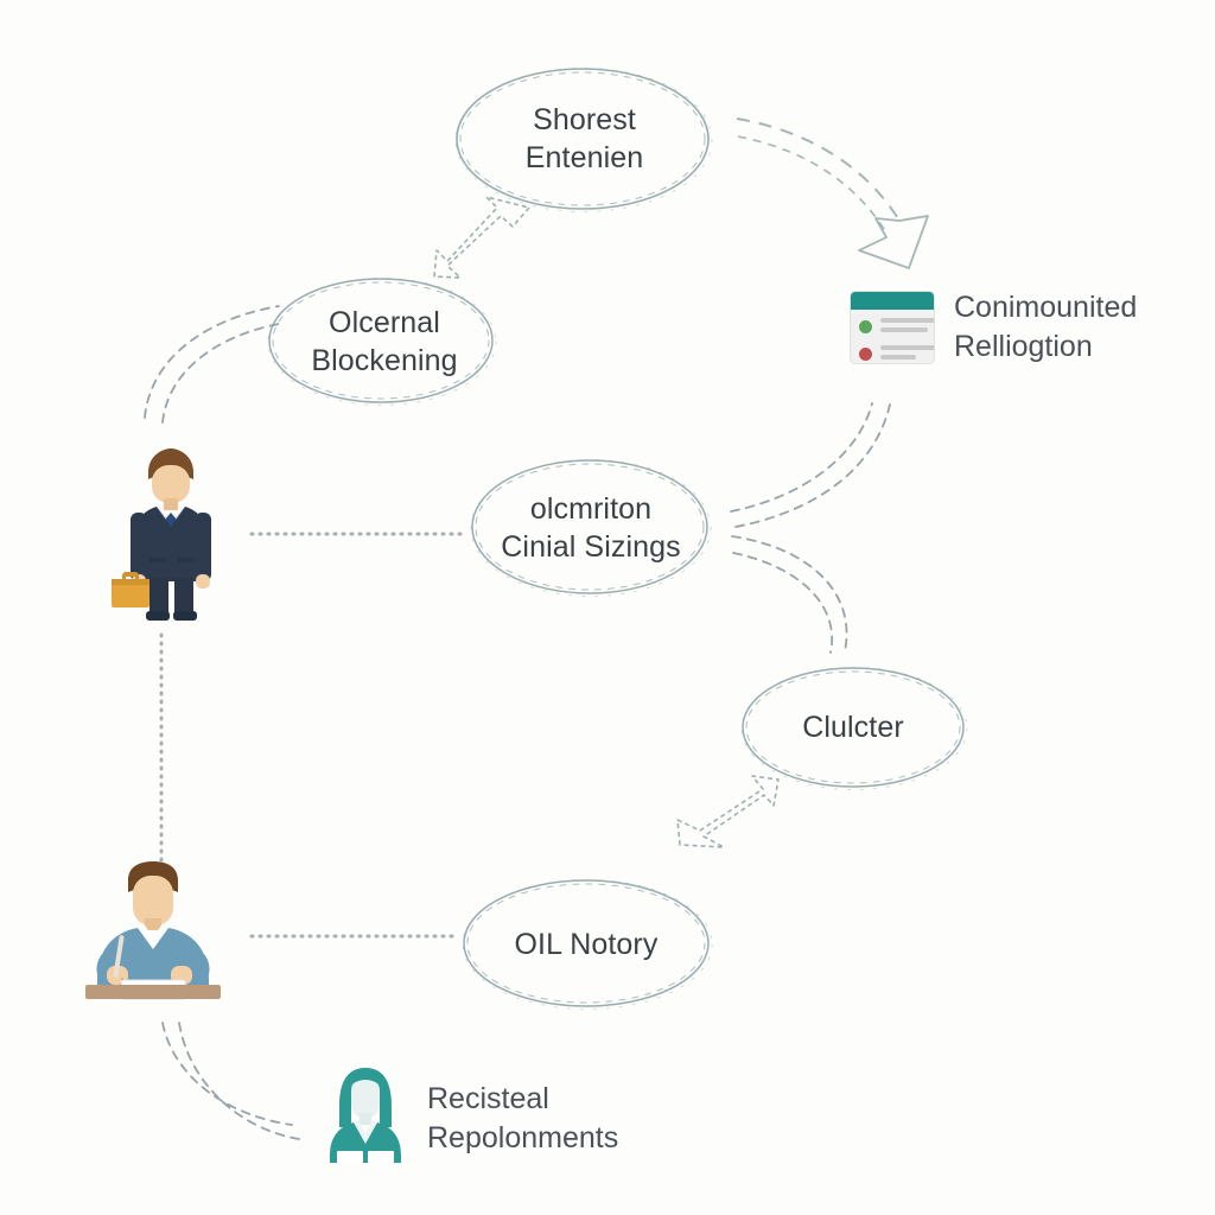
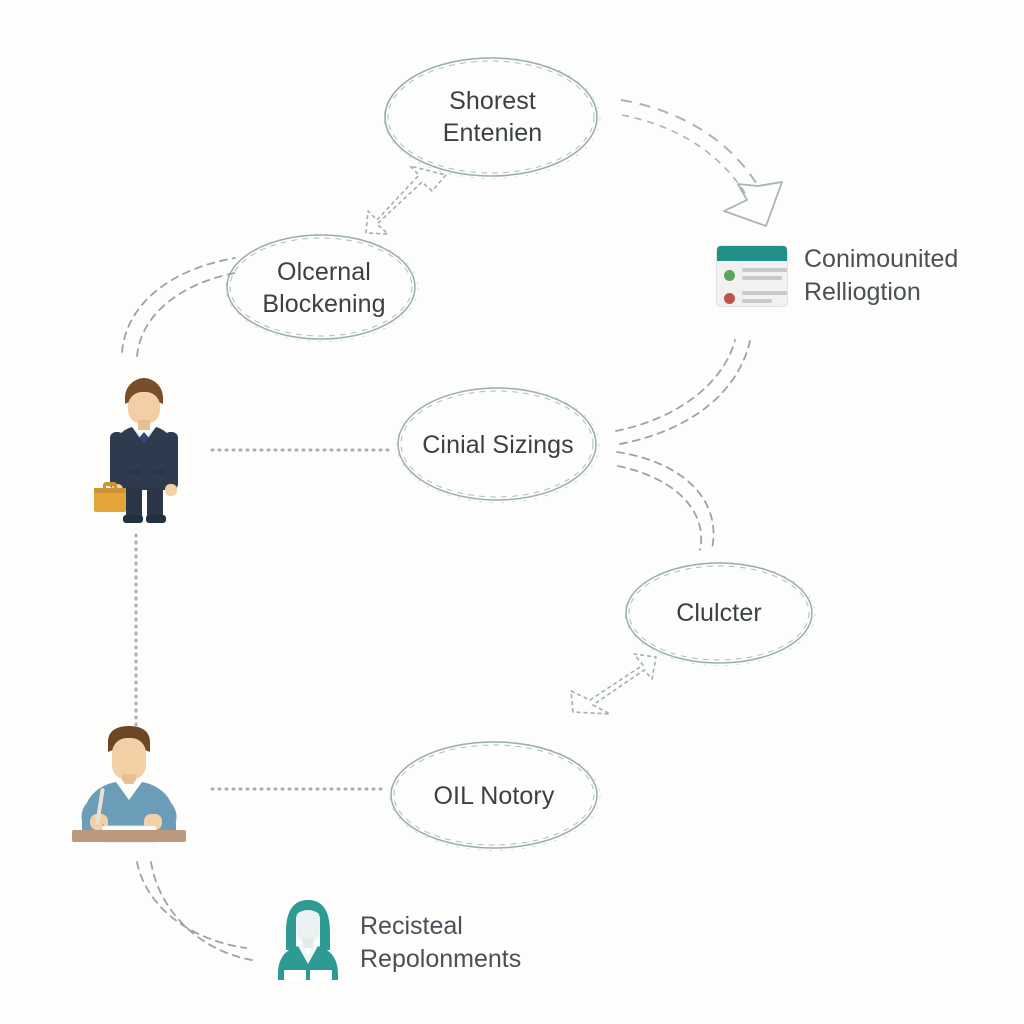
  Shorest
  Entenien
  Olcernal
  Blockening
- olcmriton
  Cinial Sizings
  Clulcter
  OIL Notory
  Conimounited
  Relliogtion
  Recisteal
  Repolonments
